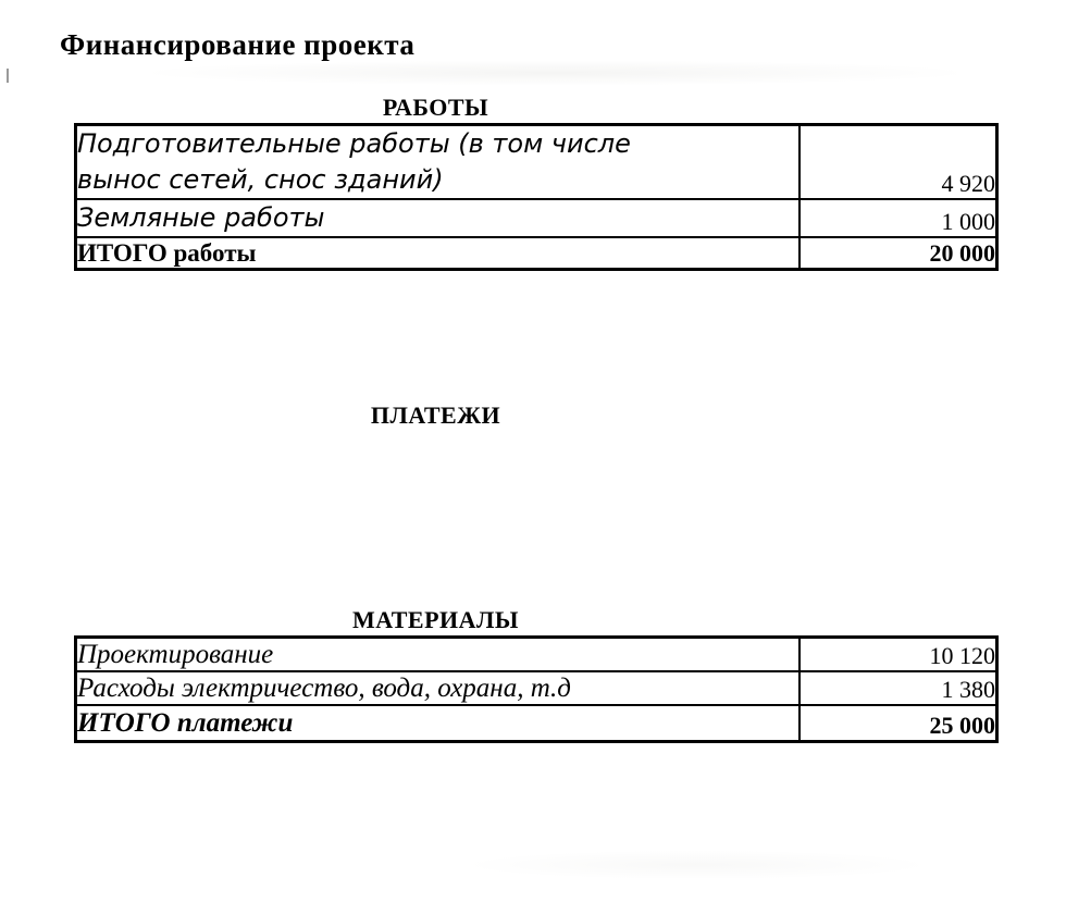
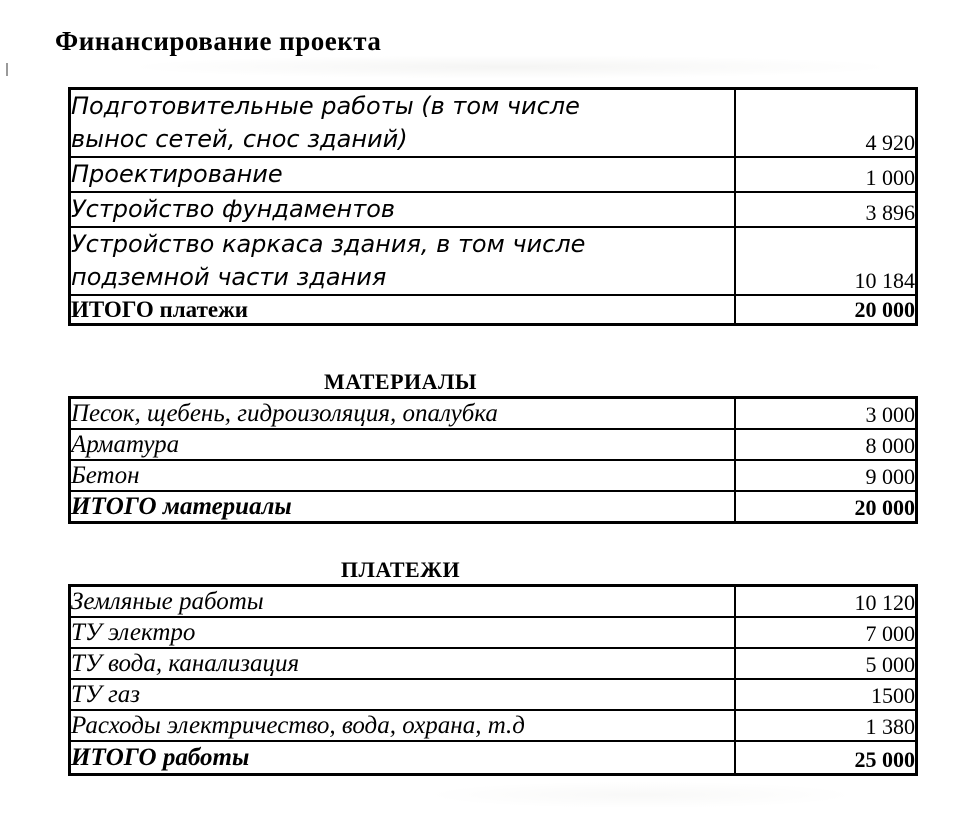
  Финансирование проекта
- РАБОТЫ
  Подготовительные работы (в том числе вынос сетей, снос зданий)	4 920
- Земляные работы	1 000
+ Проектирование	1 000
+ Устройство фундаментов	3 896
+ Устройство каркаса здания, в том числе подземной части здания	10 184
- ИТОГО работы	20 000
+ ИТОГО платежи	20 000
- ПЛАТЕЖИ
+ МАТЕРИАЛЫ
+ Песок, щебень, гидроизоляция, опалубка	3 000
+ Арматура	8 000
+ Бетон	9 000
+ ИТОГО материалы	20 000
- МАТЕРИАЛЫ
+ ПЛАТЕЖИ
- Проектирование	10 120
+ Земляные работы	10 120
+ ТУ электро	7 000
+ ТУ вода, канализация	5 000
+ ТУ газ	1500
  Расходы электричество, вода, охрана, т.д	1 380
- ИТОГО платежи	25 000
+ ИТОГО работы	25 000
